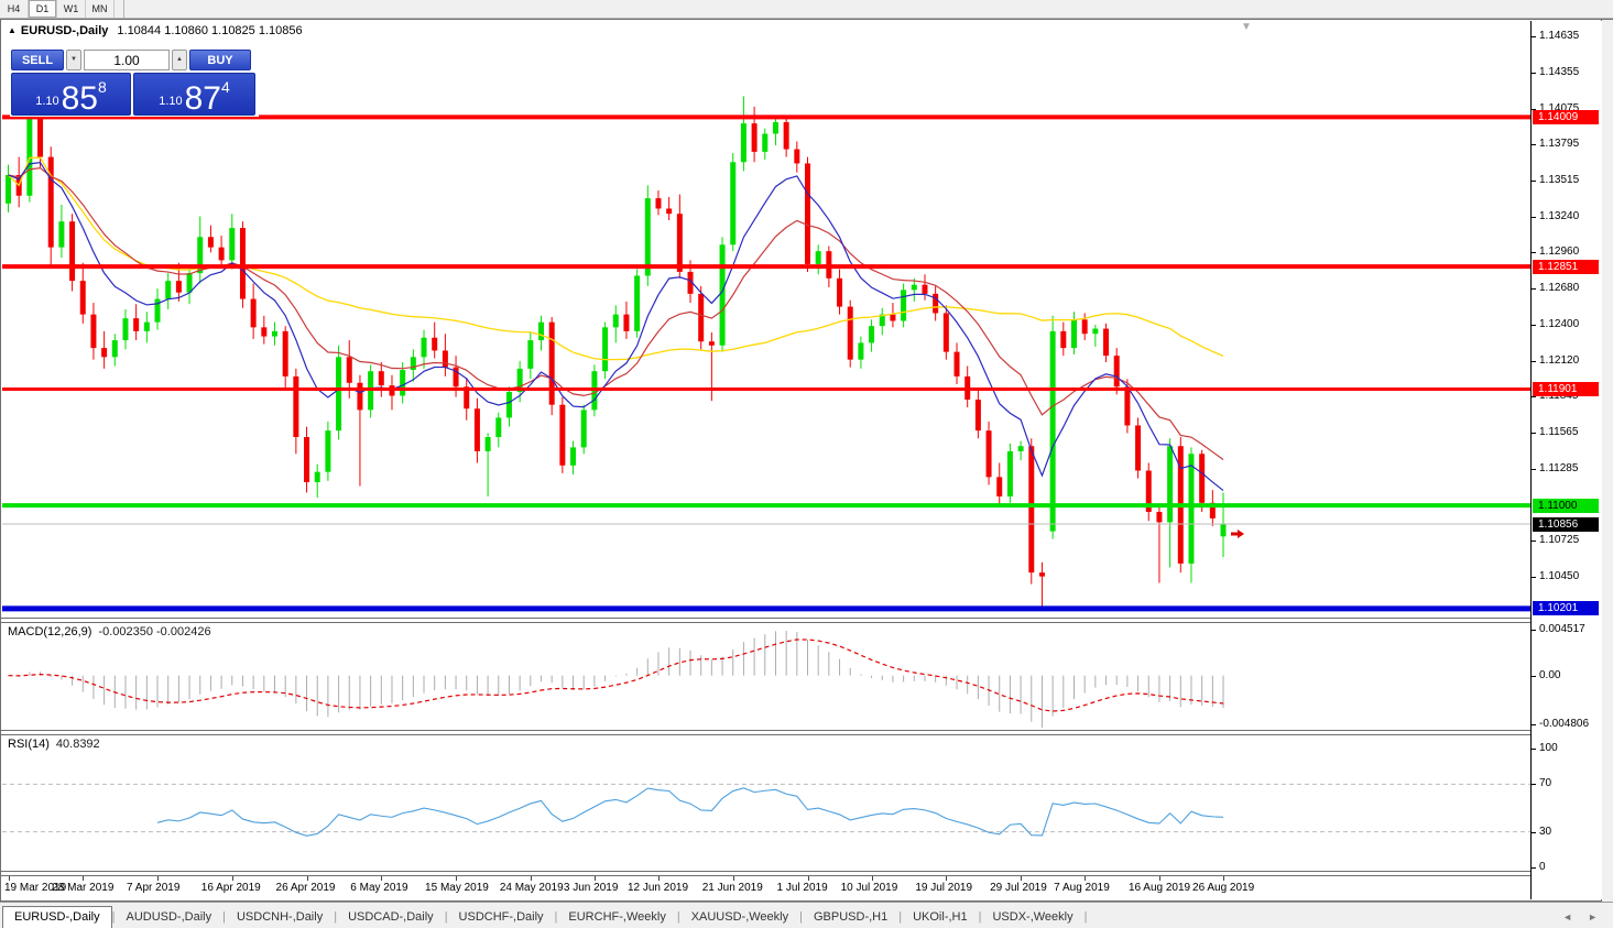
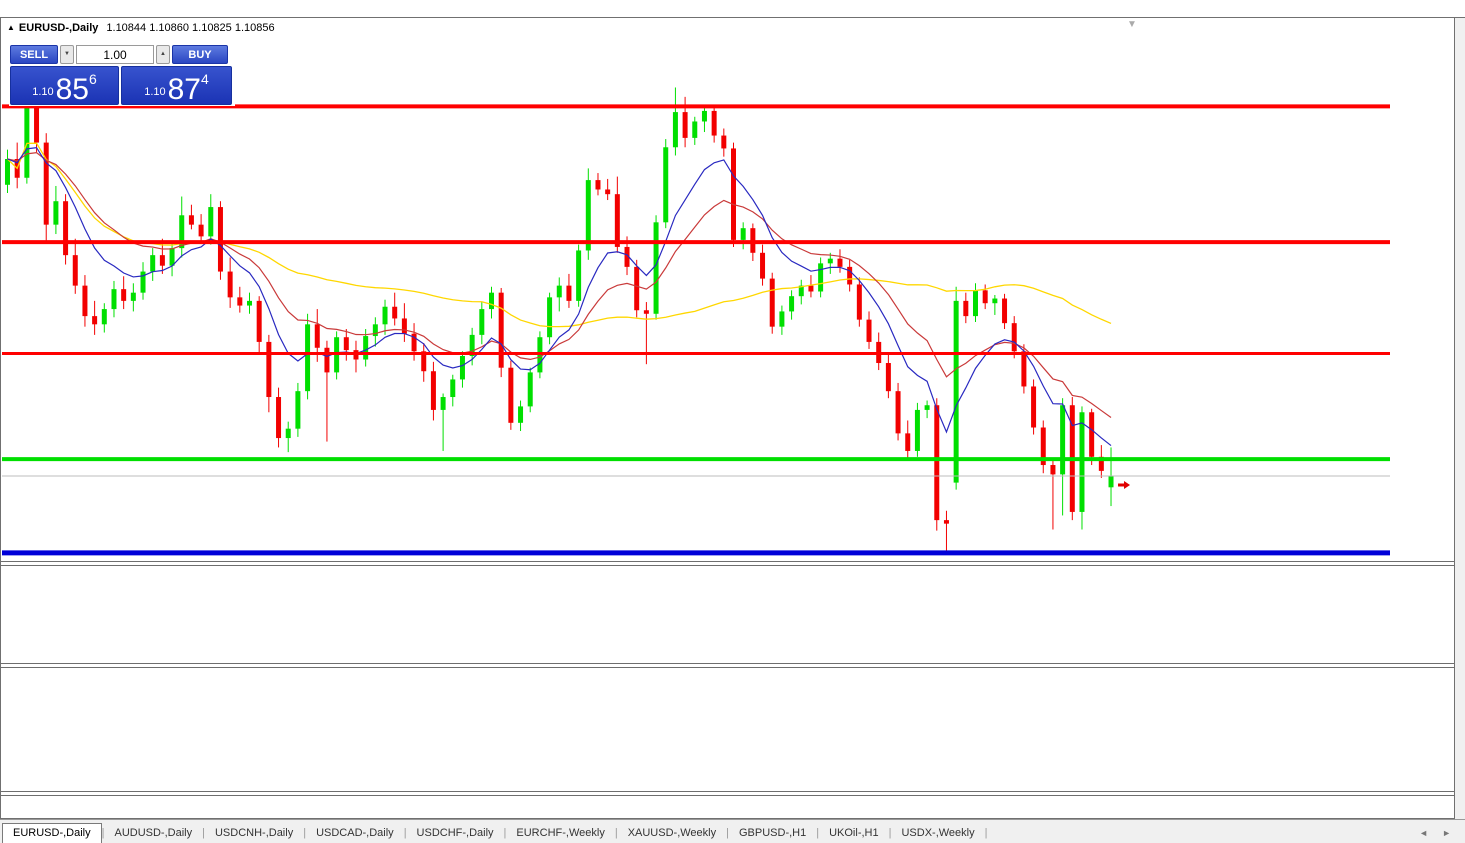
- H4
- D1
- W1
- MN
  ▲ EURUSD-,Daily 1.10844 1.10860 1.10825 1.10856
  ▼
  SELL
  1.00
  BUY
  1.10
  85
- 8
+ 6
  1.10
  87
  4
- MACD(12,26,9) -0.002350 -0.002426
- RSI(14) 40.8392
- 19 Mar 2019
- 28 Mar 2019
- 7 Apr 2019
- 16 Apr 2019
- 26 Apr 2019
- 6 May 2019
- 15 May 2019
- 24 May 2019
- 3 Jun 2019
- 12 Jun 2019
- 21 Jun 2019
- 1 Jul 2019
- 10 Jul 2019
- 19 Jul 2019
- 29 Jul 2019
- 7 Aug 2019
- 16 Aug 2019
- 26 Aug 2019
- 1.14635
- 1.14355
- 1.14075
- 1.13795
- 1.13515
- 1.13240
- 1.12960
- 1.12680
- 1.12400
- 1.12120
- 1.11565
- 1.11285
- 1.10725
- 1.10450
- 1.14009
- 1.12851
- 1.11901
- 1.11000
- 1.10201
- 1.10856
- 0.004517
- 0.00
- -0.004806
- 100
- 70
- 30
- 0
  EURUSD-,Daily
  |
  AUDUSD-,Daily
  |
  USDCNH-,Daily
  |
  USDCAD-,Daily
  |
  USDCHF-,Daily
  |
  EURCHF-,Weekly
  |
  XAUUSD-,Weekly
  |
  GBPUSD-,H1
  |
  UKOil-,H1
  |
  USDX-,Weekly
  |
  ◄
  ►
